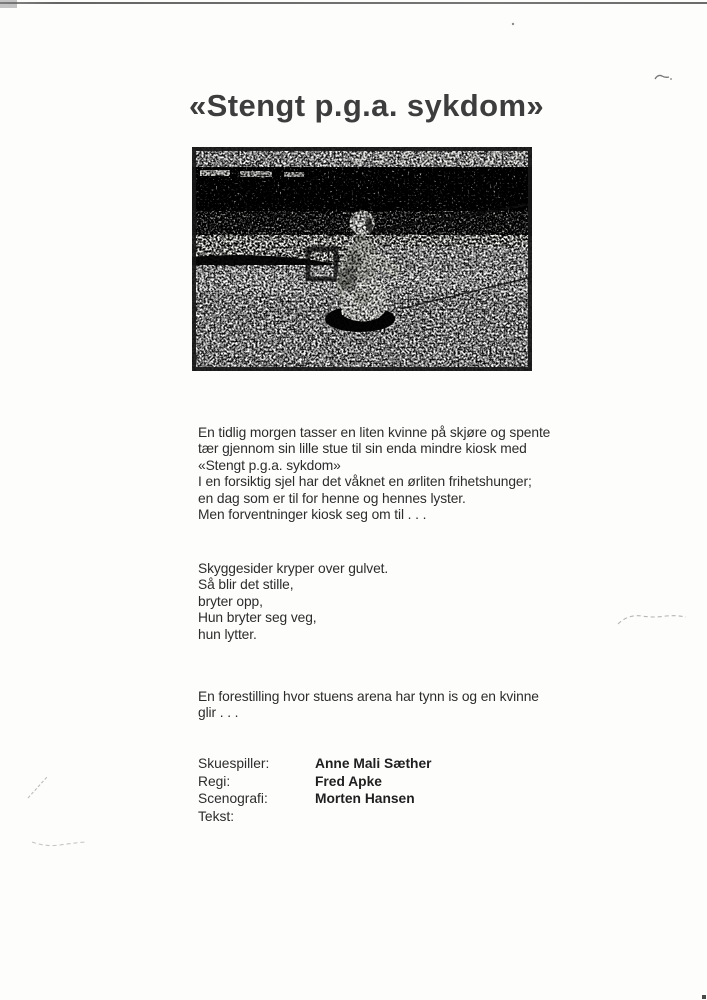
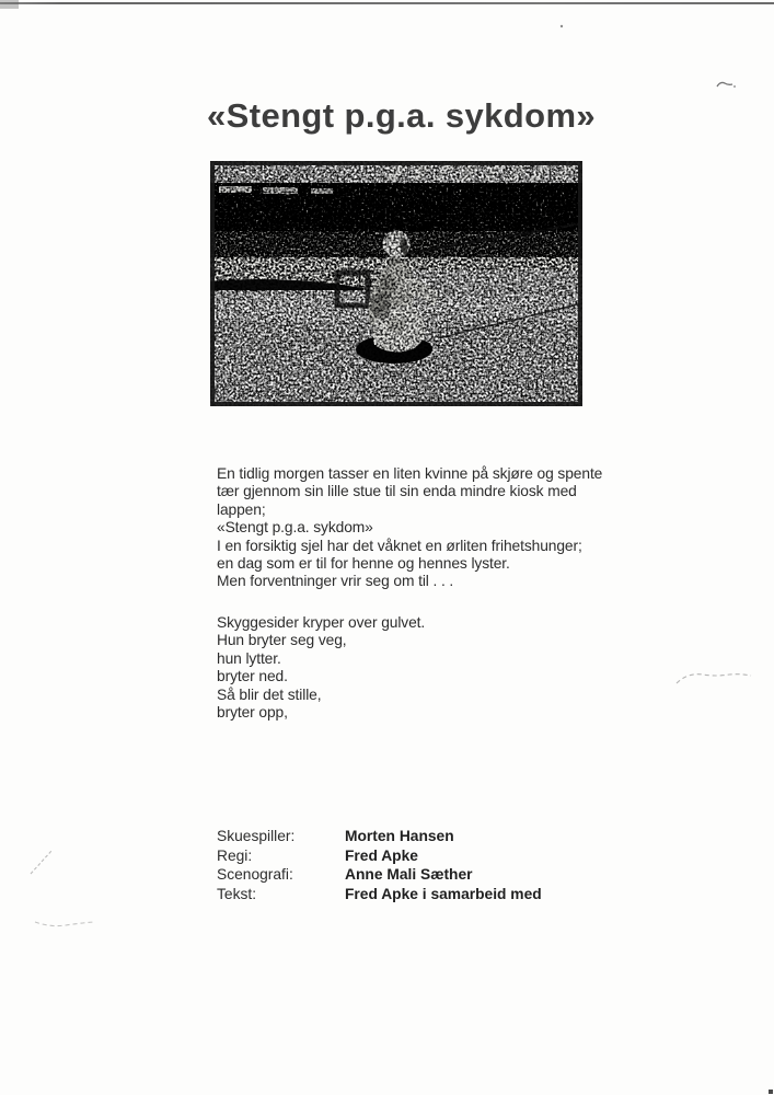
  «Stengt p.g.a. sykdom»
  En tidlig morgen tasser en liten kvinne på skjøre og spente
  tær gjennom sin lille stue til sin enda mindre kiosk med
+ lappen;
  «Stengt p.g.a. sykdom»
  I en forsiktig sjel har det våknet en ørliten frihetshunger;
  en dag som er til for henne og hennes lyster.
- Men forventninger kiosk seg om til . . .
+ Men forventninger vrir seg om til . . .
  Skyggesider kryper over gulvet.
- Så blir det stille,
+ Hun bryter seg veg,
- bryter opp,
+ hun lytter.
+ bryter ned.
- Hun bryter seg veg,
+ Så blir det stille,
- hun lytter.
+ bryter opp,
- En forestilling hvor stuens arena har tynn is og en kvinne
- glir . . .
  Skuespiller:
- Anne Mali Sæther
+ Morten Hansen
  Regi:
  Fred Apke
  Scenografi:
- Morten Hansen
+ Anne Mali Sæther
  Tekst:
+ Fred Apke i samarbeid med
